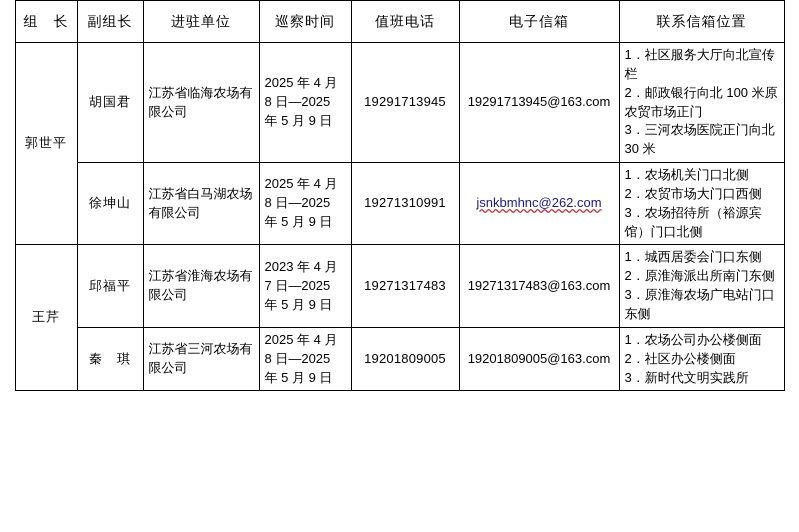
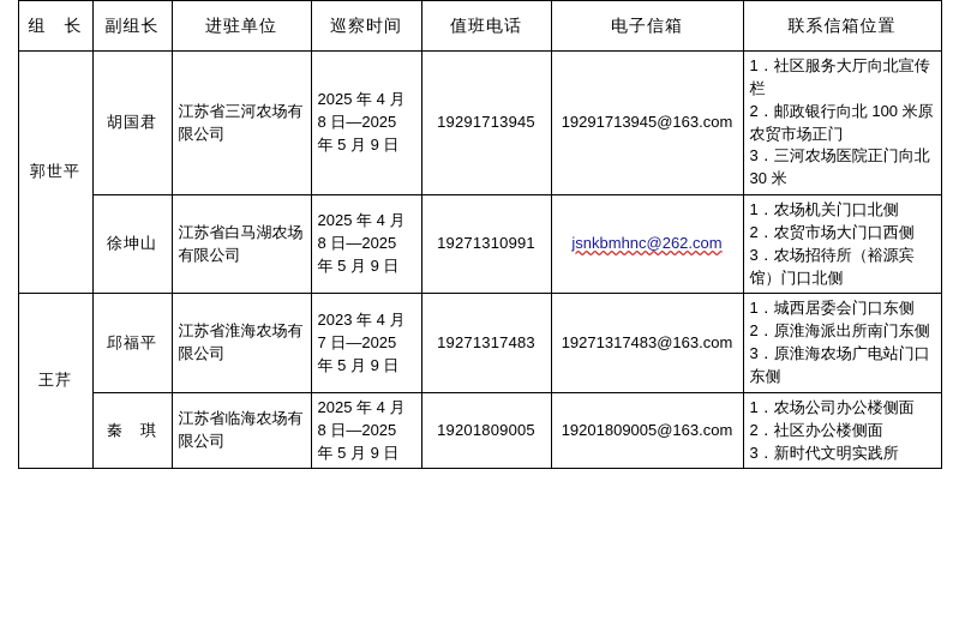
  组 长	副组长	进驻单位	巡察时间	值班电话	电子信箱	联系信箱位置
- 郭世平	胡国君	江苏省临海农场有限公司	2025 年 4 月 8 日—2025 年 5 月 9 日	19291713945	19291713945@163.com	1．社区服务大厅向北宣传栏 2．邮政银行向北 100 米原农贸市场正门 3．三河农场医院正门向北 30 米
+ 郭世平	胡国君	江苏省三河农场有限公司	2025 年 4 月 8 日—2025 年 5 月 9 日	19291713945	19291713945@163.com	1．社区服务大厅向北宣传栏 2．邮政银行向北 100 米原农贸市场正门 3．三河农场医院正门向北 30 米
  徐坤山	江苏省白马湖农场有限公司	2025 年 4 月 8 日—2025 年 5 月 9 日	19271310991	jsnkbmhnc@262.com	1．农场机关门口北侧 2．农贸市场大门口西侧 3．农场招待所（裕源宾馆）门口北侧
  王芹	邱福平	江苏省淮海农场有限公司	2023 年 4 月 7 日—2025 年 5 月 9 日	19271317483	19271317483@163.com	1．城西居委会门口东侧 2．原淮海派出所南门东侧 3．原淮海农场广电站门口东侧
- 秦 琪	江苏省三河农场有限公司	2025 年 4 月 8 日—2025 年 5 月 9 日	19201809005	19201809005@163.com	1．农场公司办公楼侧面 2．社区办公楼侧面 3．新时代文明实践所
+ 秦 琪	江苏省临海农场有限公司	2025 年 4 月 8 日—2025 年 5 月 9 日	19201809005	19201809005@163.com	1．农场公司办公楼侧面 2．社区办公楼侧面 3．新时代文明实践所
